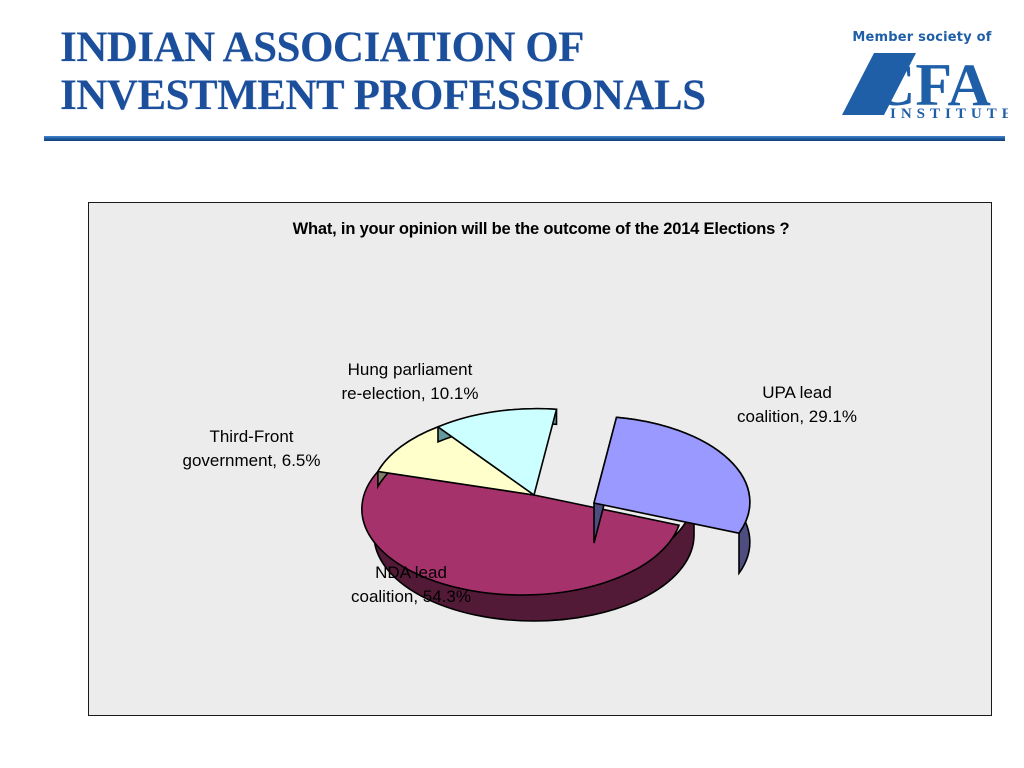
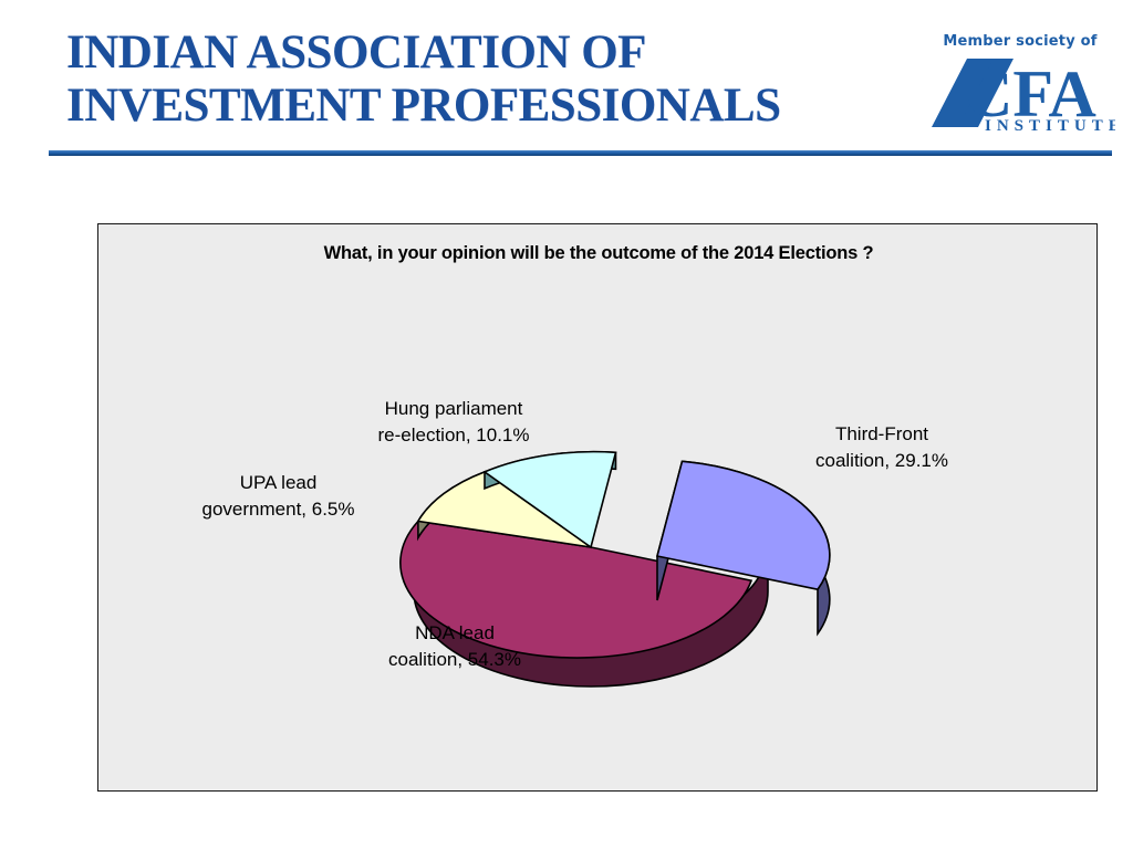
  INDIAN ASSOCIATION OF
  INVESTMENT PROFESSIONALS
  Member society of
  CFA
  INSTITUT
  What, in your opinion will be the outcome of the 2014 Elections ?
  Hung parliament
  re-election, 10.1%
- Third-Front
+ UPA lead
  government, 6.5%
- UPA lead
+ Third-Front
  coalition, 29.1%
  NDA lead
  coalition, 54.3%
